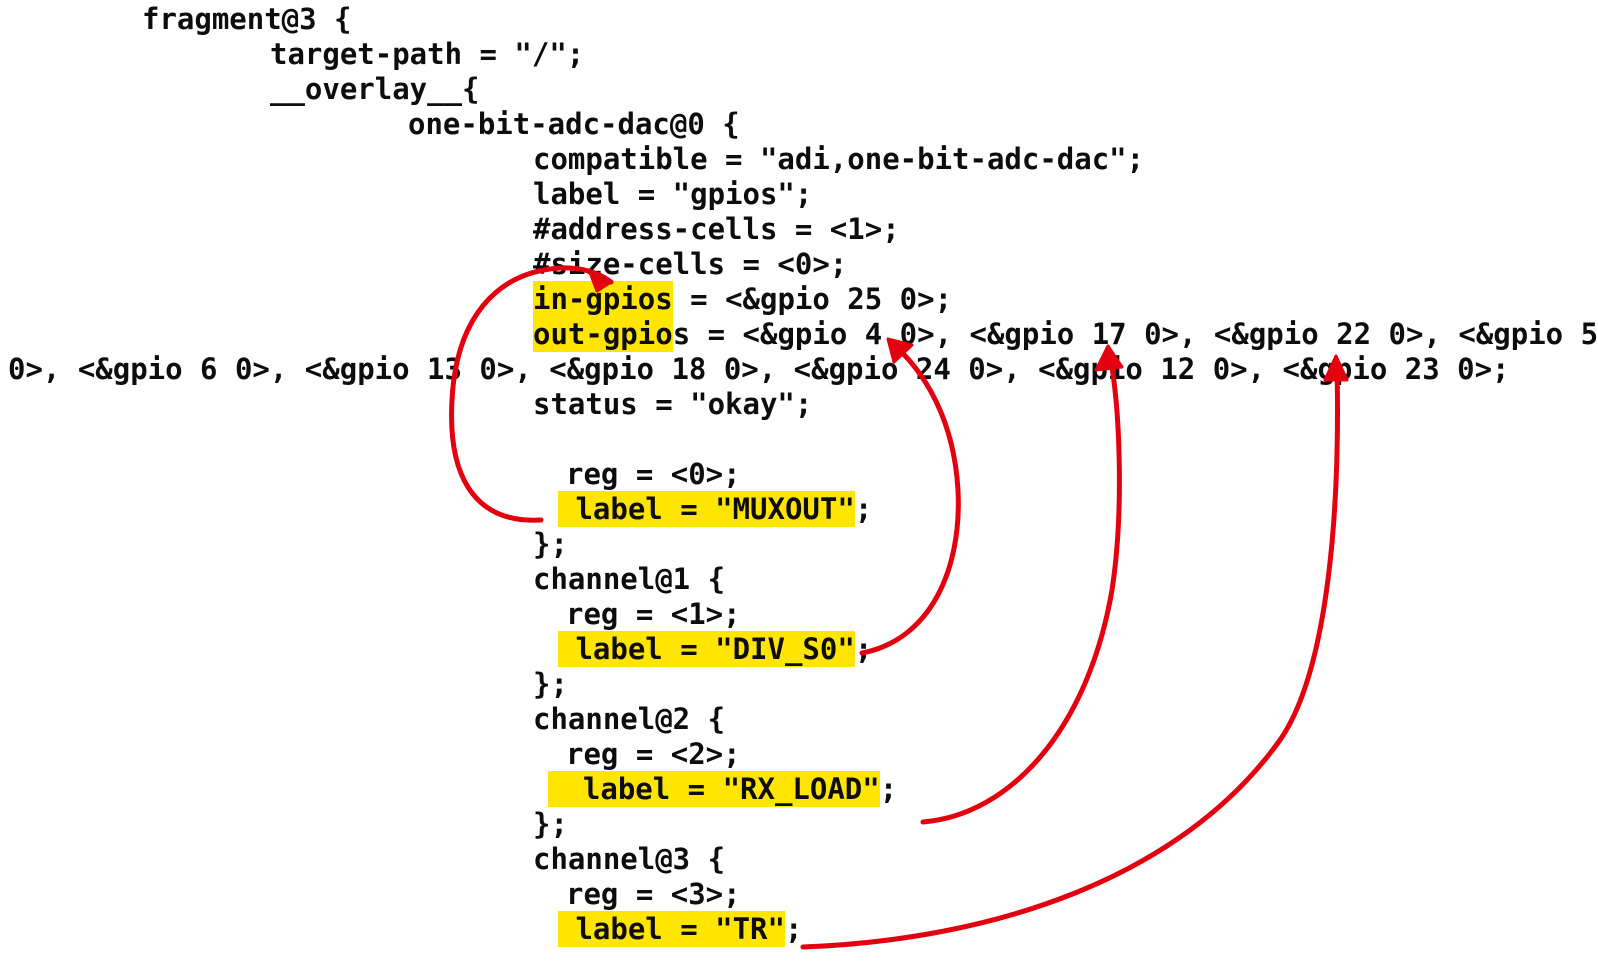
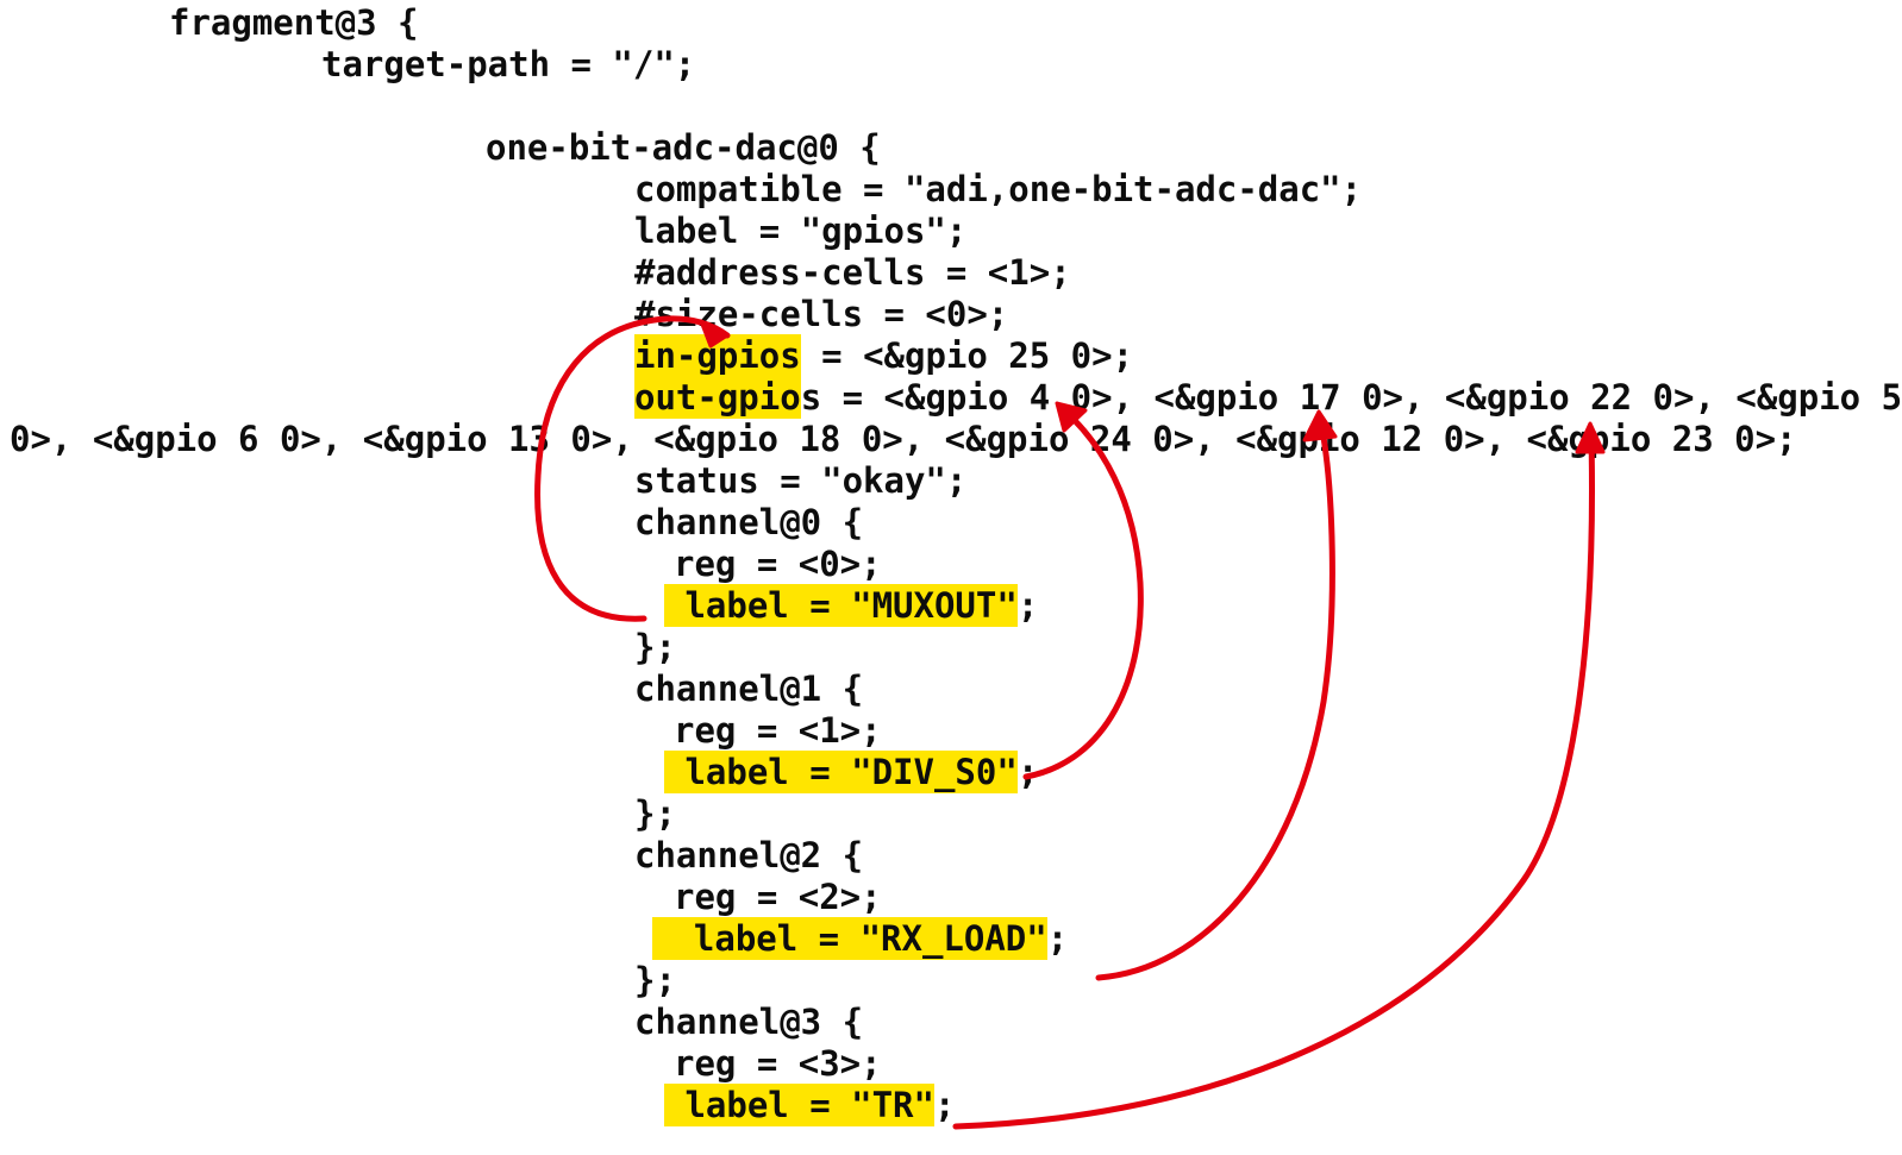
  fragment@3 {
  target-path = "/";
- __overlay__{
  one-bit-adc-dac@0 {
  compatible = "adi,one-bit-adc-dac";
  label = "gpios";
  #address-cells = <1>;
  #size-cells = <0>;
  in-gpios = <&gpio 25 0>;
  out-gpios = <&gpio 4 0>, <&gpio 17 0>, <&gpio 22 0>, <&gpio 5
  0>, <&gpio 6 0>, <&gpio 1 0>, <&gpio 18 0>, <&gpio 24 0>, <&go 12 0>, <&gpio 23 0>;
  status = "okay";
+ channel@0 {
  reg = <0>;
  label = "MUXOUT";
  };
  channel@1 {
  reg = <1>;
  label = "DIV_S0";
  };
  channel@2 {
  reg = <2>;
  label = "RX_LOAD";
  };
  channel@3 {
  reg = <3>;
  label = "TR";
